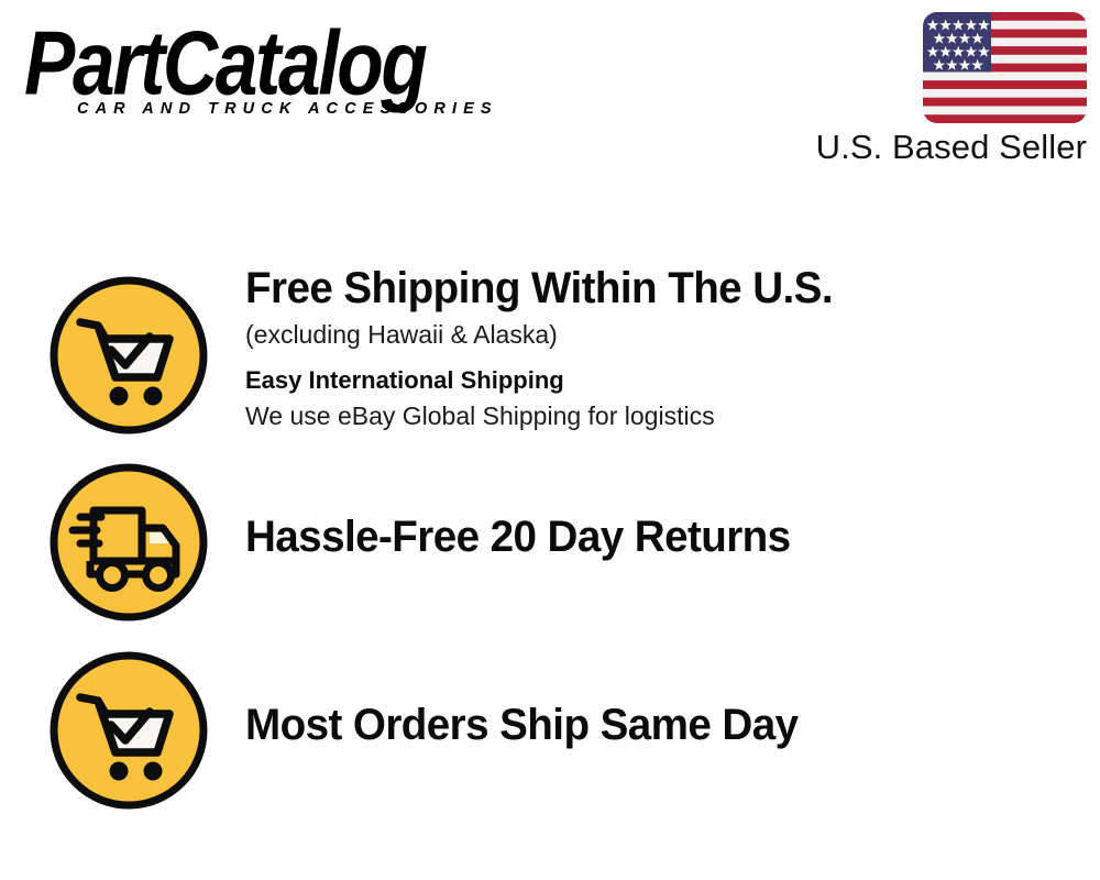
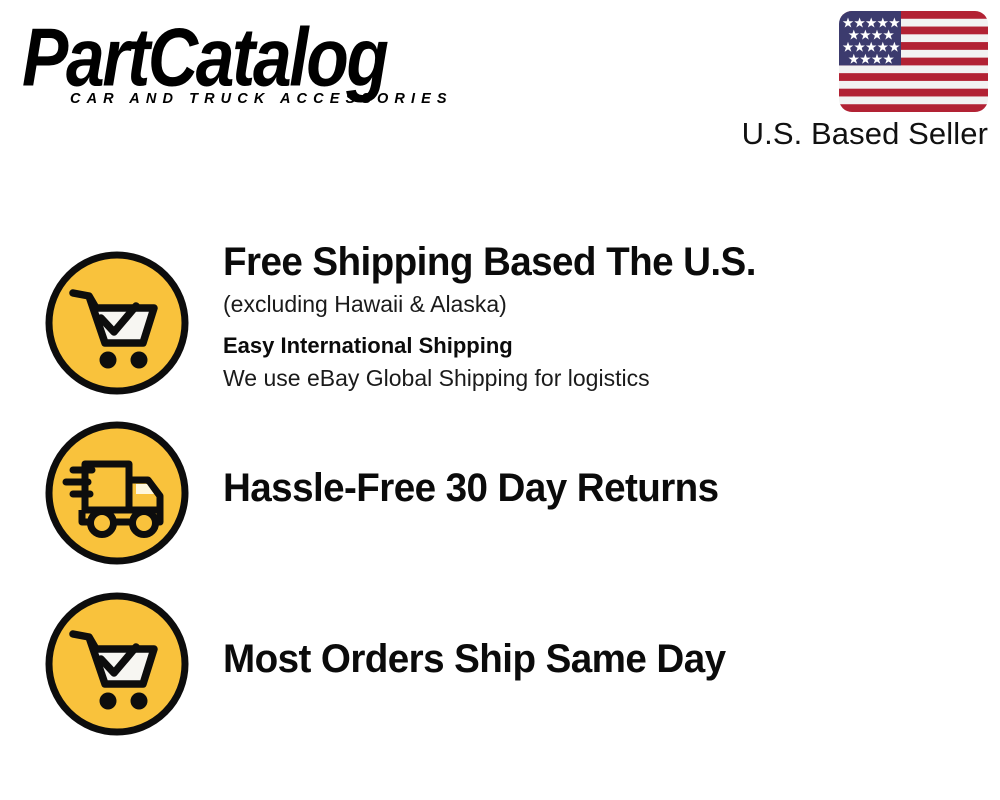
  PartCatalog
  CAR AND TRUCK ACCESSORIES
  U.S. Based Seller
- Free Shipping Within The U.S.
+ Free Shipping Based The U.S.
  (excluding Hawaii & Alaska)
  Easy International Shipping
  We use eBay Global Shipping for logistics
- Hassle-Free 20 Day Returns
+ Hassle-Free 30 Day Returns
  Most Orders Ship Same Day
